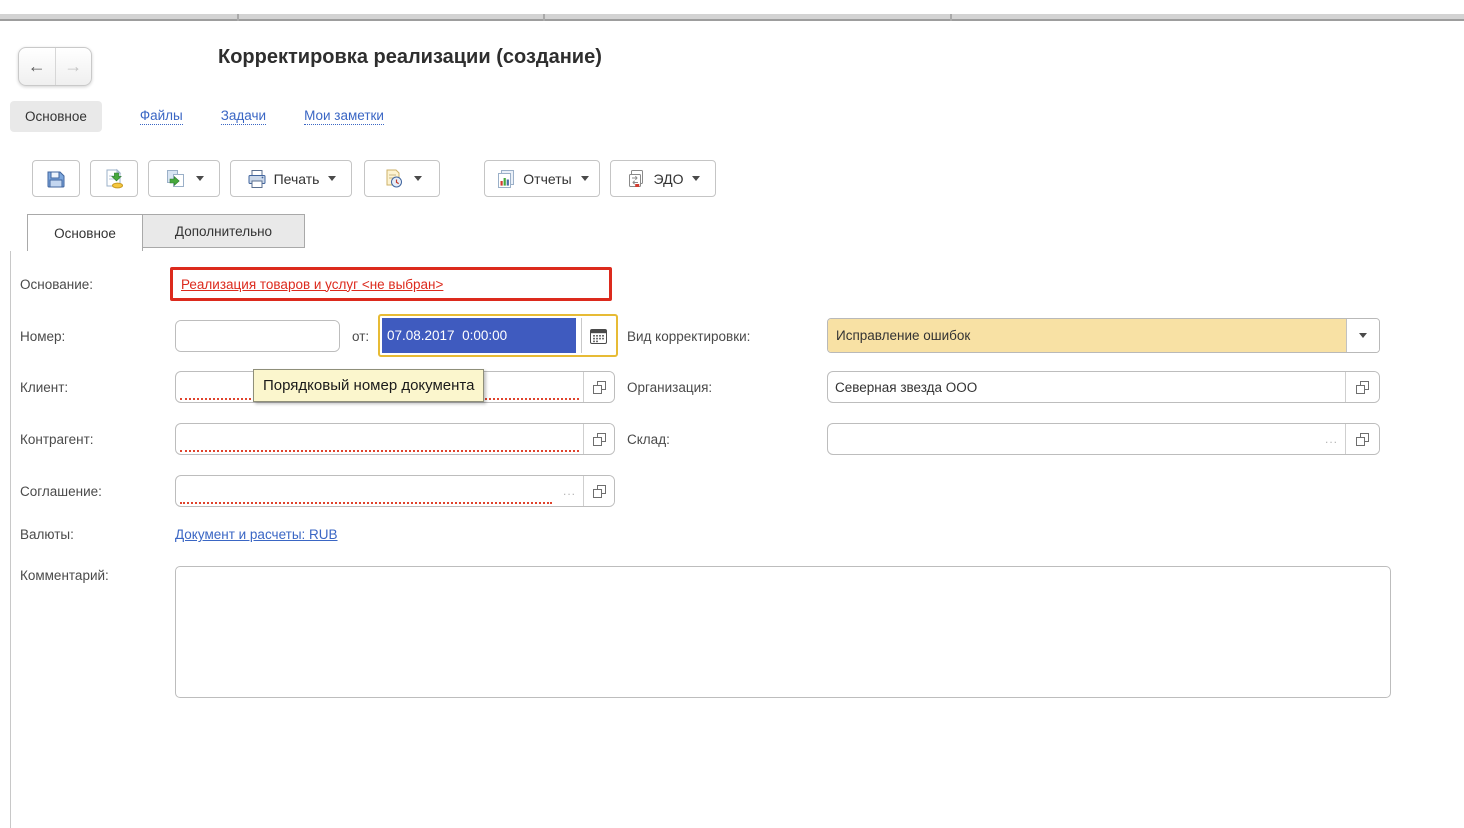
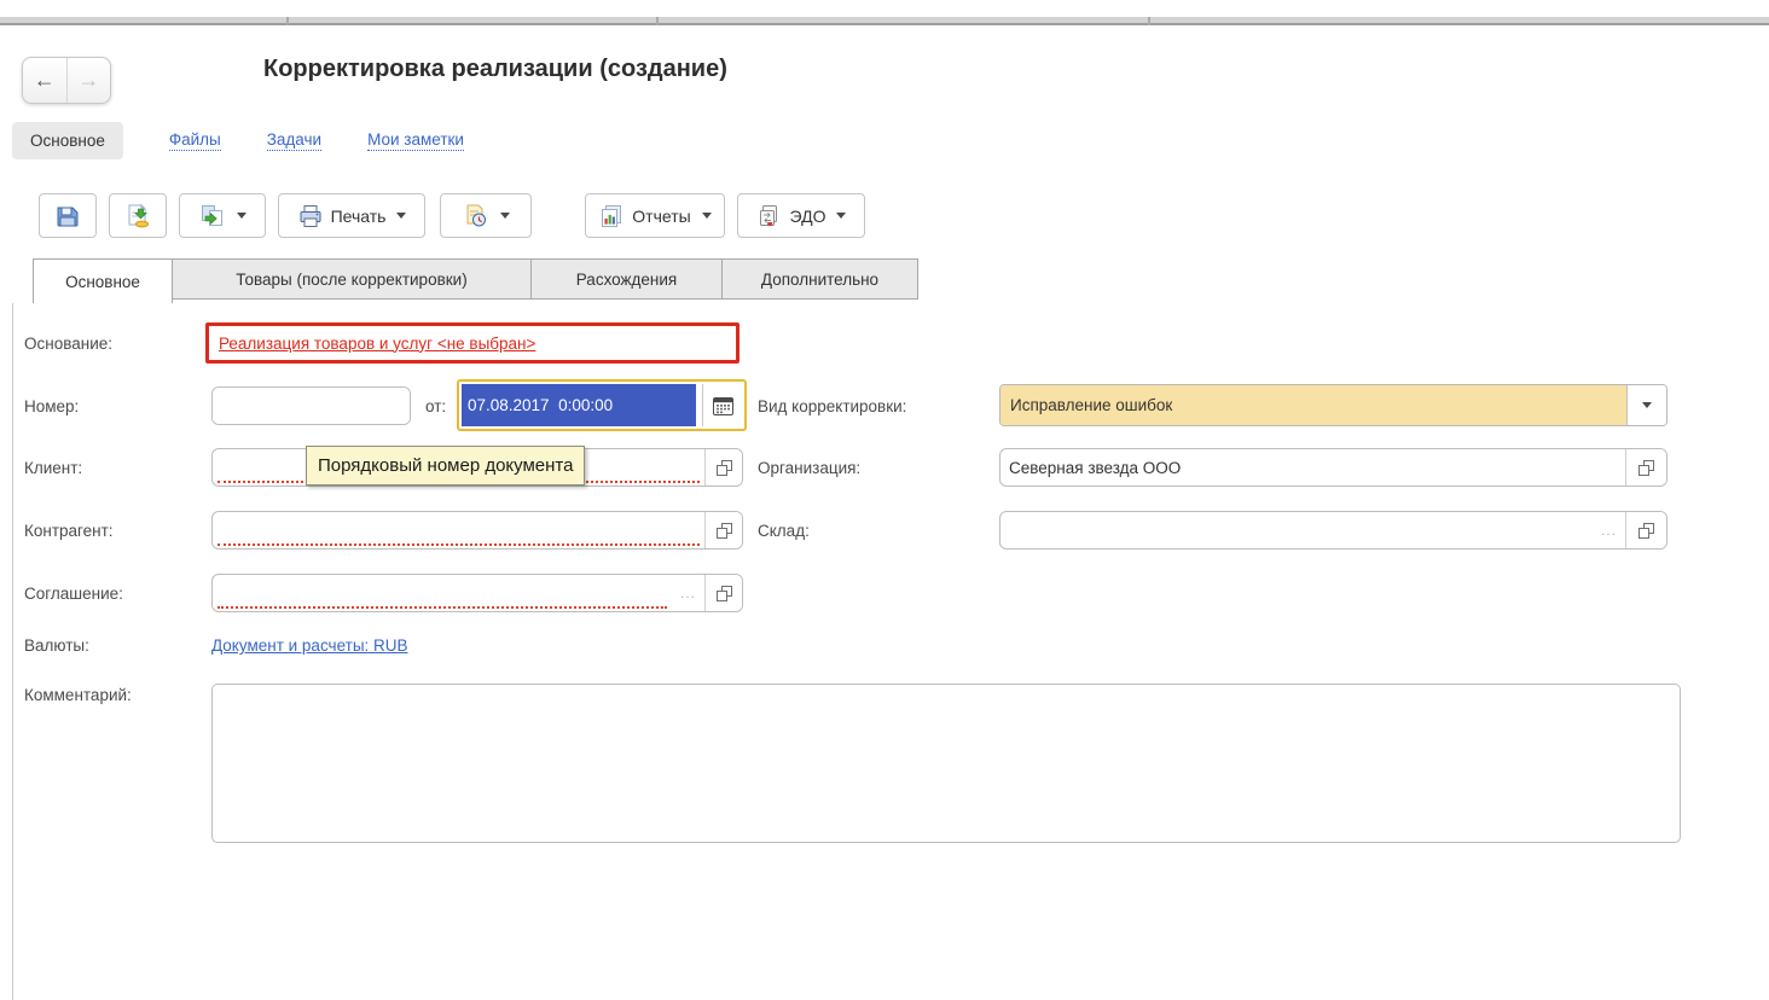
  ←
  →
  Корректировка реализации (создание)
  Основное
  Файлы
  Задачи
  Мои заметки
  Печать
  Отчеты
  ЭДО
  Основное
+ Товары (после корректировки)
+ Расхождения
  Дополнительно
  Основание:
  Реализация товаров и услуг <не выбран>
  Номер:
  от:
  07.08.2017 0:00:00
  Вид корректировки:
  Исправление ошибок
  Клиент:
  Порядковый номер документа
  Организация:
  Северная звезда ООО
  Контрагент:
  Склад:
  ...
  Соглашение:
  ...
  Валюты:
  Документ и расчеты: RUB
  Комментарий:
